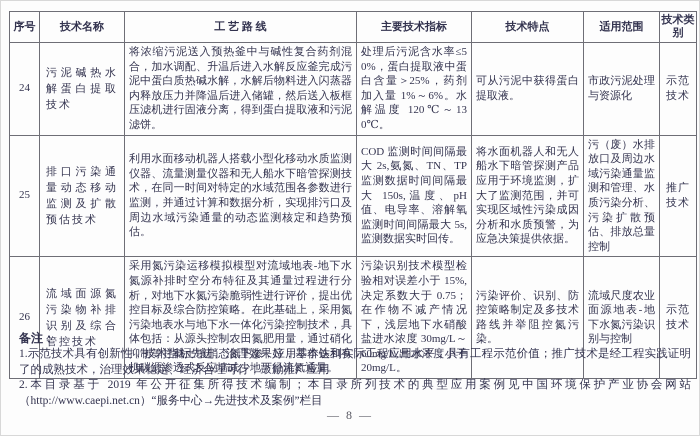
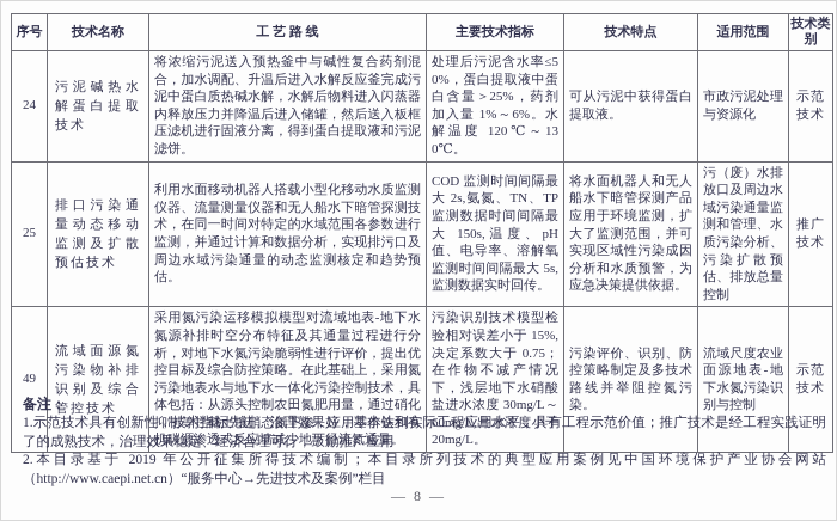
  序号	技术名称	工 艺 路 线	主要技术指标	技术特点	适用范围	技术类别
  24	污泥碱热水解蛋白提取技术	将浓缩污泥送入预热釜中与碱性复合药剂混合，加水调配、升温后进入水解反应釜完成污泥中蛋白质热碱水解，水解后物料进入闪蒸器内释放压力并降温后进入储罐，然后送入板框压滤机进行固液分离，得到蛋白提取液和污泥滤饼。	处理后污泥含水率≤50%，蛋白提取液中蛋白含量＞25%，药剂加入量 1%～6%。水解温度 120℃～130℃。	可从污泥中获得蛋白提取液。	市政污泥处理与资源化	示范技术
  25	排口污染通量动态移动监测及扩散预估技术	利用水面移动机器人搭载小型化移动水质监测仪器、流量测量仪器和无人船水下暗管探测技术，在同一时间对特定的水域范围各参数进行监测，并通过计算和数据分析，实现排污口及周边水域污染通量的动态监测核定和趋势预估。	COD 监测时间间隔最大 2s,氨氮、TN、TP 监测数据时间间隔最大 150s,温度、pH 值、电导率、溶解氧监测时间间隔最大 5s,监测数据实时回传。	将水面机器人和无人船水下暗管探测产品应用于环境监测，扩大了监测范围，并可实现区域性污染成因分析和水质预警，为应急决策提供依据。	污（废）水排放口及周边水域污染通量监测和管理、水质污染分析、污染扩散预估、排放总量控制	推广技术
- 26	流域面源氮污染物补排识别及综合管控技术	采用氮污染运移模拟模型对流域地表-地下水氮源补排时空分布特征及其通量过程进行分析，对地下水氮污染脆弱性进行评价，提出优控目标及综合防控策略。在此基础上，采用氮污染地表水与地下水一体化污染控制技术，具体包括：从源头控制农田氮肥用量，通过硝化抑制等拦截土壤硝态氮下渗，应用零价铁和有机碳源渗透式反应墙减少地下径流氮通量。	污染识别技术模型检验相对误差小于 15%,决定系数大于 0.75；在作物不减产情况下，浅层地下水硝酸盐进水浓度 30mg/L～60mg/L,出水浓度小于 20mg/L。	污染评价、识别、防控策略制定及多技术路线并举阻控氮污染。	流域尺度农业面源地表-地下水氮污染识别与控制	示范技术
+ 49	流域面源氮污染物补排识别及综合管控技术	采用氮污染运移模拟模型对流域地表-地下水氮源补排时空分布特征及其通量过程进行分析，对地下水氮污染脆弱性进行评价，提出优控目标及综合防控策略。在此基础上，采用氮污染地表水与地下水一体化污染控制技术，具体包括：从源头控制农田氮肥用量，通过硝化抑制等拦截土壤硝态氮下渗，应用零价铁和有机碳源渗透式反应墙减少地下径流氮通量。	污染识别技术模型检验相对误差小于 15%,决定系数大于 0.75；在作物不减产情况下，浅层地下水硝酸盐进水浓度 30mg/L～60mg/L,出水浓度小于 20mg/L。	污染评价、识别、防控策略制定及多技术路线并举阻控氮污染。	流域尺度农业面源地表-地下水氮污染识别与控制	示范技术
  备注：
  1.示范技术具有创新性，技术指标先进、治理效果好，基本达到实际工程应用水平，具有工程示范价值；推广技术是经工程实践证明了的成熟技术，治理效果稳定、经济合理可行，鼓励推广应用
  2.本目录基于 2019 年公开征集所得技术编制；本目录所列技术的典型应用案例见中国环境保护产业协会网站（http://www.caepi.net.cn）“服务中心→先进技术及案例”栏目
  — 8 —
